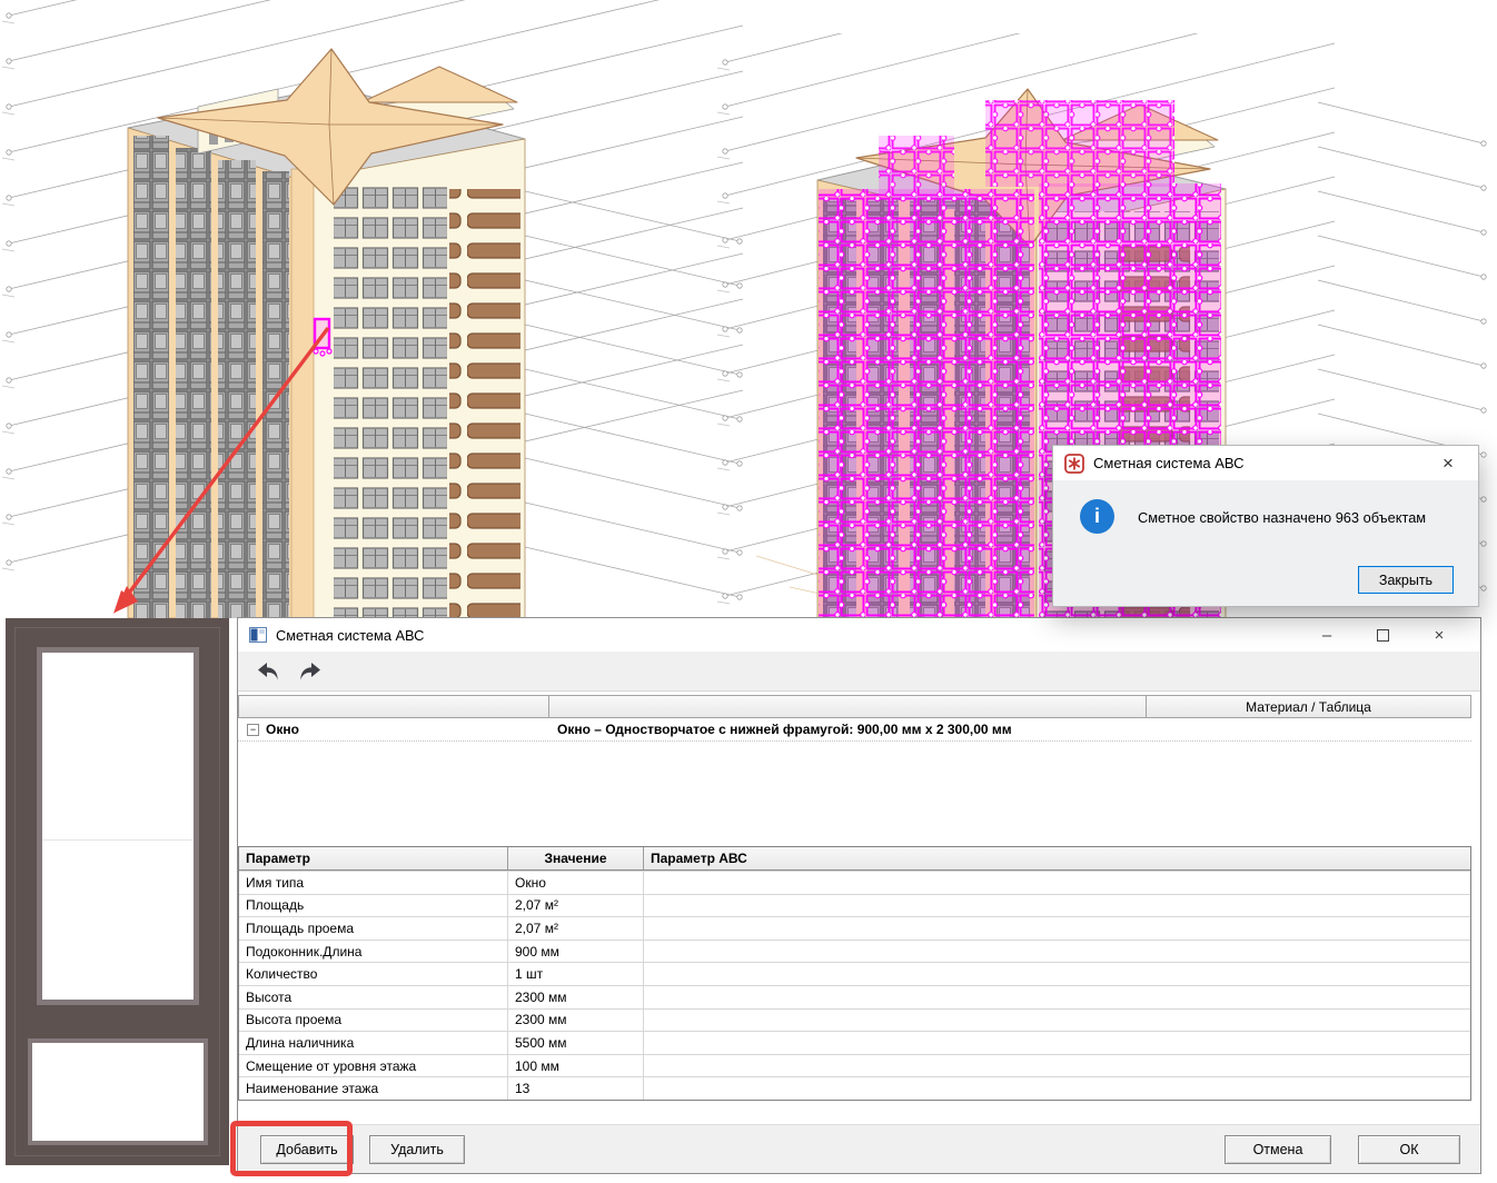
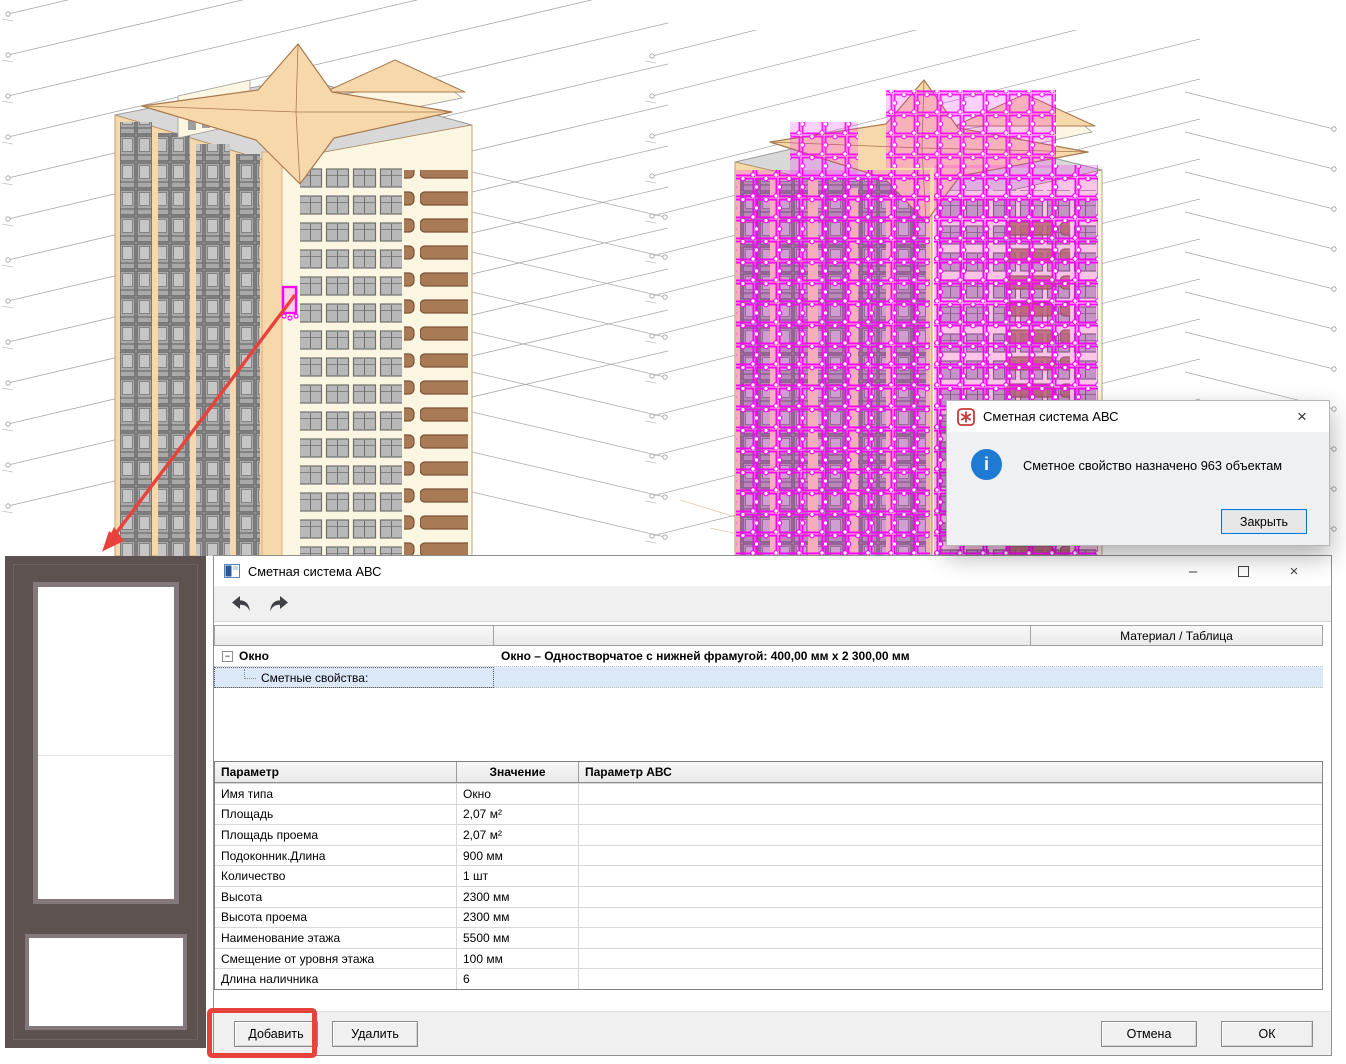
  Сметная система АВС
  ×
  i
  Сметное свойство назначено 963 объектам
  Закрыть
  Сметная система АВС
  –
  ×
  Материал / Таблица
  −
  Окно
- Окно – Одностворчатое с нижней фрамугой: 900,00 мм x 2 300,00 мм
+ Окно – Одностворчатое с нижней фрамугой: 400,00 мм x 2 300,00 мм
+ Сметные свойства:
  Параметр
  Значение
  Параметр АВС
  Имя типа
  Окно
  Площадь
  2,07 м²
  Площадь проема
  2,07 м²
  Подоконник.Длина
  900 мм
  Количество
  1 шт
  Высота
  2300 мм
  Высота проема
  2300 мм
- Длина наличника
+ Наименование этажа
  5500 мм
  Смещение от уровня этажа
  100 мм
- Наименование этажа
+ Длина наличника
- 13
+ 6
  Добавить
  Удалить
  Отмена
  ОК
